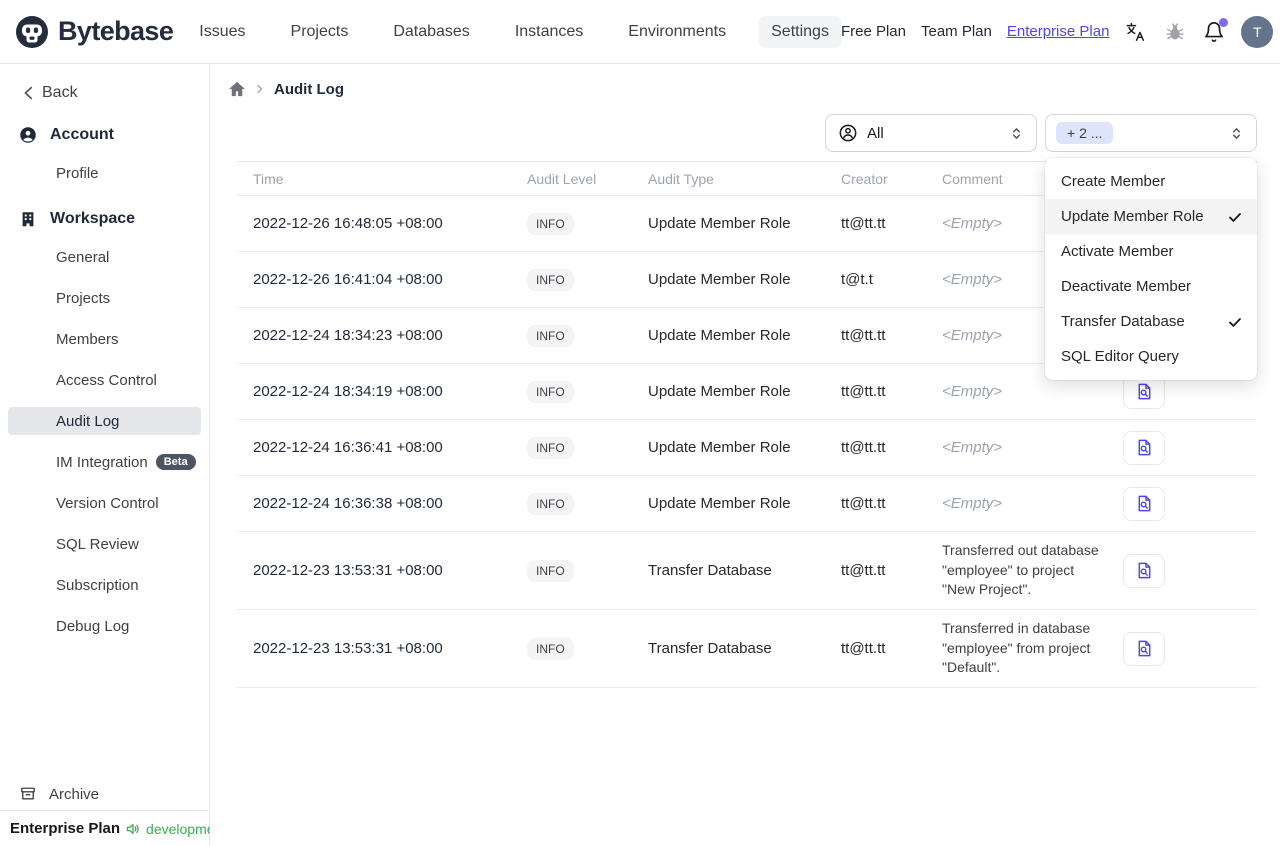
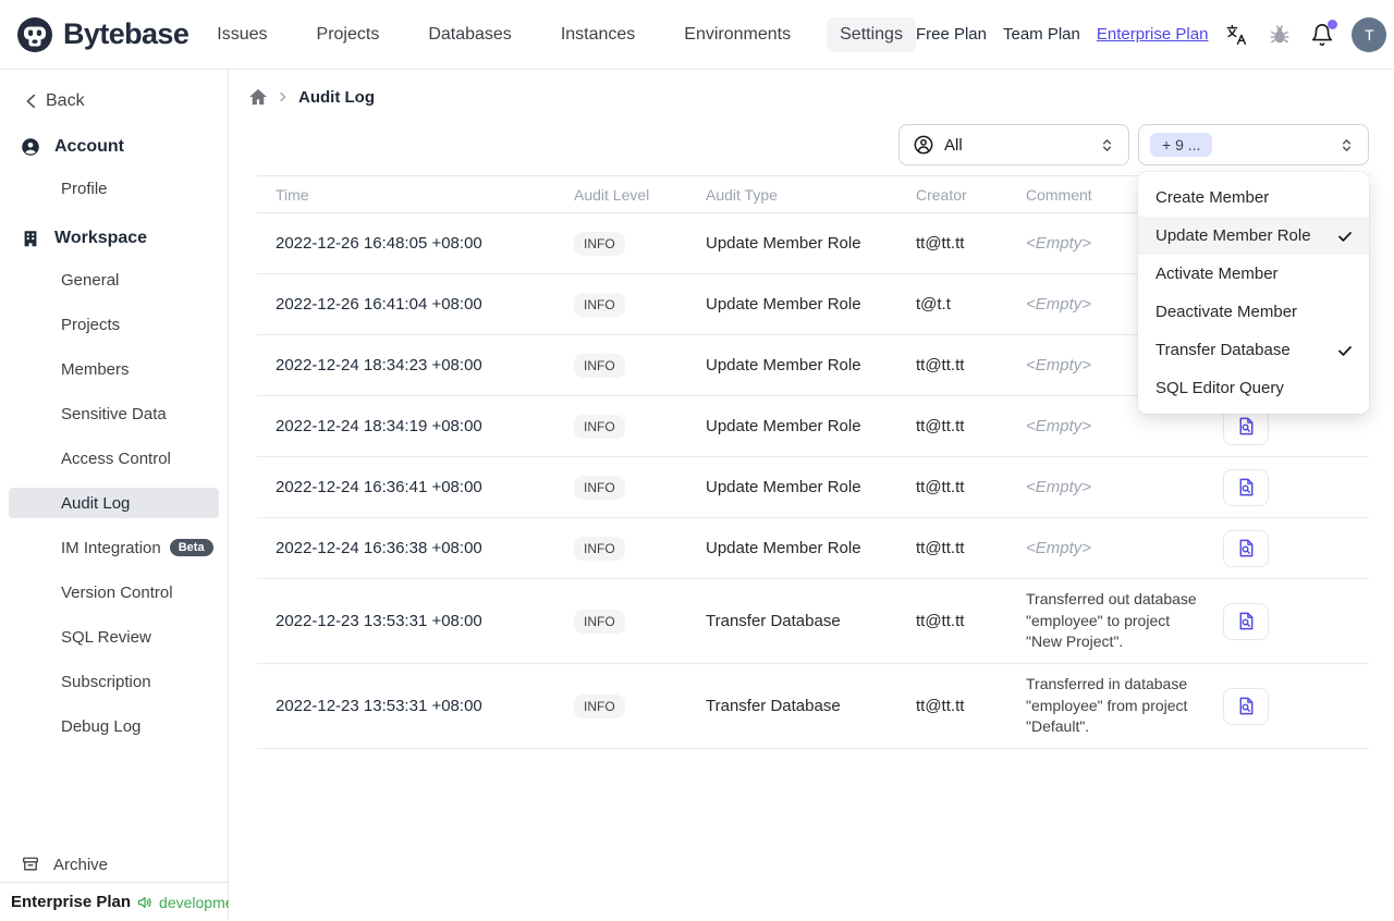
  Bytebase
  Issues
  Projects
  Databases
  Instances
  Environments
  Settings
  Free Plan
  Team Plan
  Enterprise Plan
  T
  Back
  Account
  Profile
  Workspace
  General
  Projects
  Members
+ Sensitive Data
  Access Control
  Audit Log
  IM Integration
  Beta
  Version Control
  SQL Review
  Subscription
  Debug Log
  Archive
  Enterprise Plan
  developm
  Audit Log
  All
- + 2 ...
+ + 9 ...
  Create Member
  Update Member Role
  Activate Member
  Deactivate Member
  Transfer Database
  SQL Editor Query
  Time
  Audit Level
  Audit Type
  Creator
  Comment
  2022-12-26 16:48:05 +08:00
  INFO
  Update Member Role
  tt@tt.tt
  <Empty>
  2022-12-26 16:41:04 +08:00
  INFO
  Update Member Role
  t@t.t
  <Empty>
  2022-12-24 18:34:23 +08:00
  INFO
  Update Member Role
  tt@tt.tt
  <Empty>
  2022-12-24 18:34:19 +08:00
  INFO
  Update Member Role
  tt@tt.tt
  <Empty>
  2022-12-24 16:36:41 +08:00
  INFO
  Update Member Role
  tt@tt.tt
  <Empty>
  2022-12-24 16:36:38 +08:00
  INFO
  Update Member Role
  tt@tt.tt
  <Empty>
  2022-12-23 13:53:31 +08:00
  INFO
  Transfer Database
  tt@tt.tt
  Transferred out database "employee" to project "New Project".
  2022-12-23 13:53:31 +08:00
  INFO
  Transfer Database
  tt@tt.tt
  Transferred in database "employee" from project "Default".
